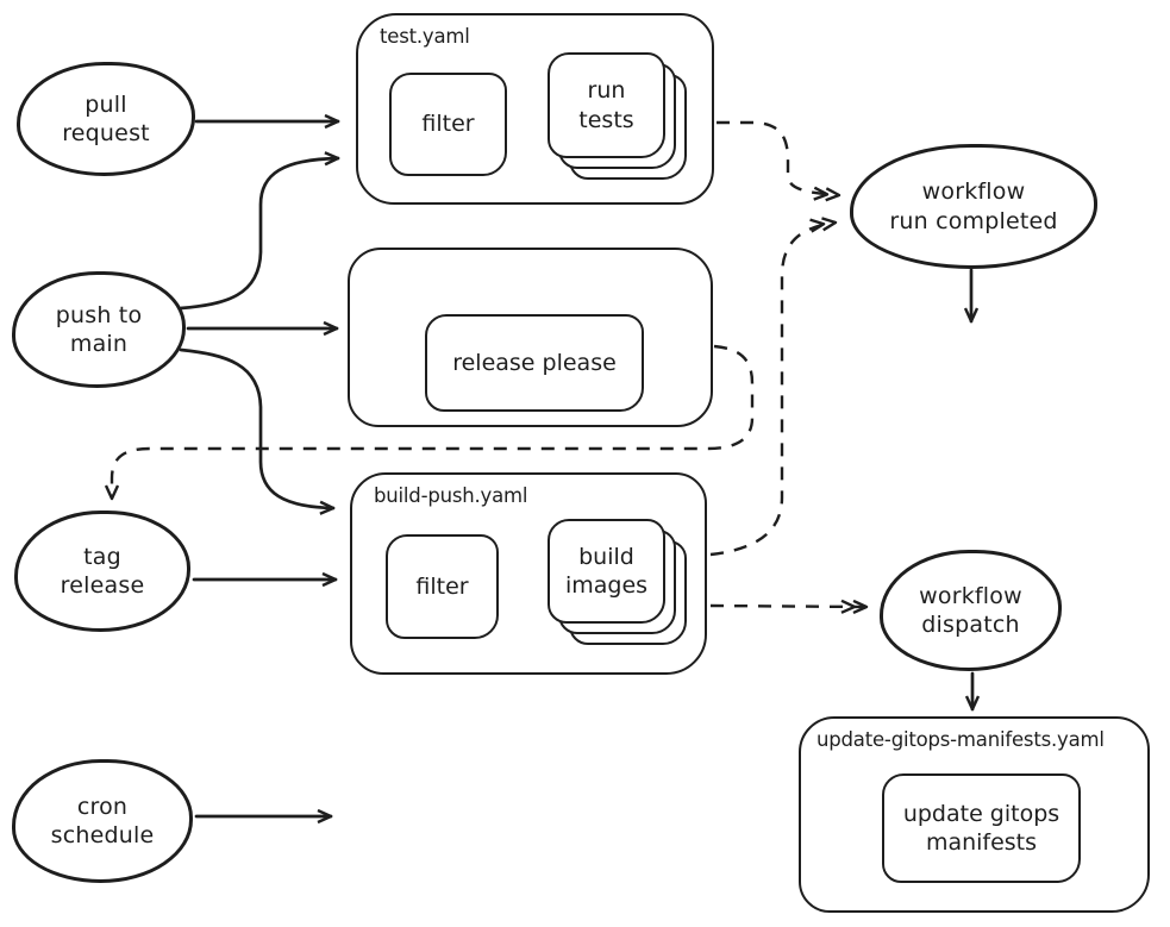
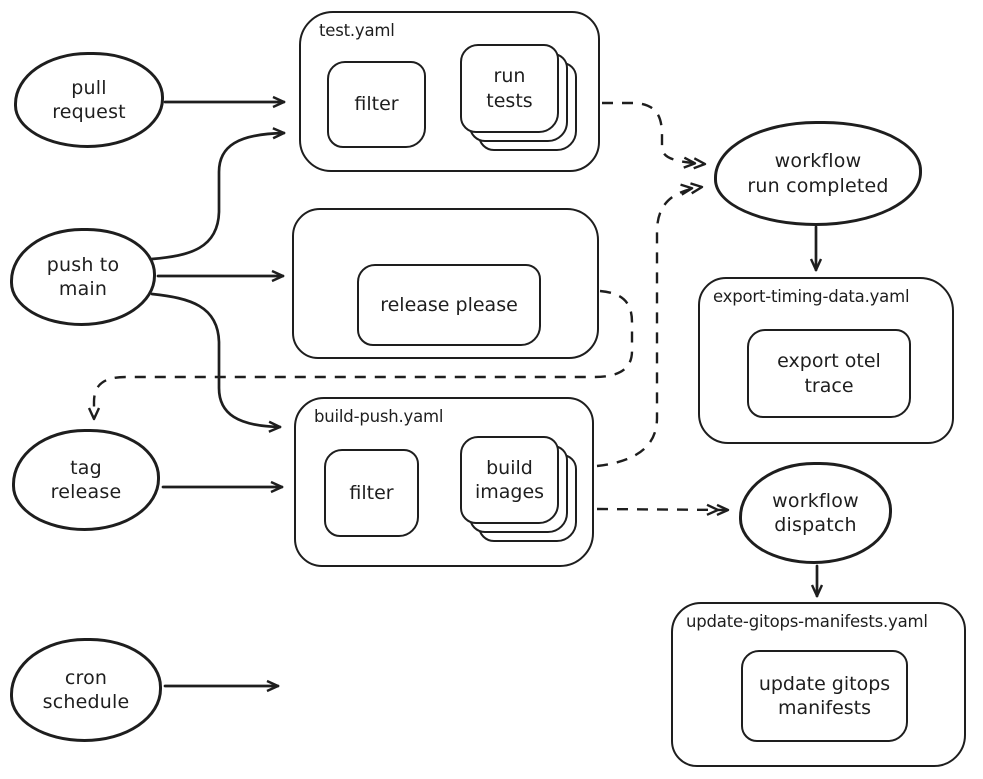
  pull
  request
  push to
  main
  tag
  release
  cron
  schedule
  workflow
  run completed
  workflow
  dispatch
  test.yaml
  filter
  run
  tests
  release please
  build-push.yaml
  filter
  build
  images
+ export-timing-data.yaml
+ export otel
+ trace
  update-gitops-manifests.yaml
  update gitops
  manifests
